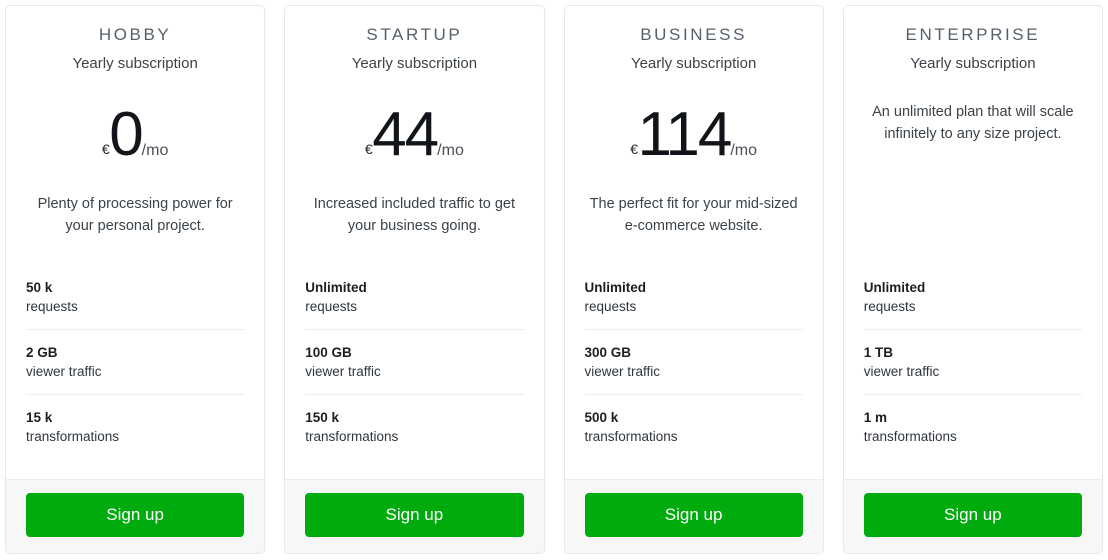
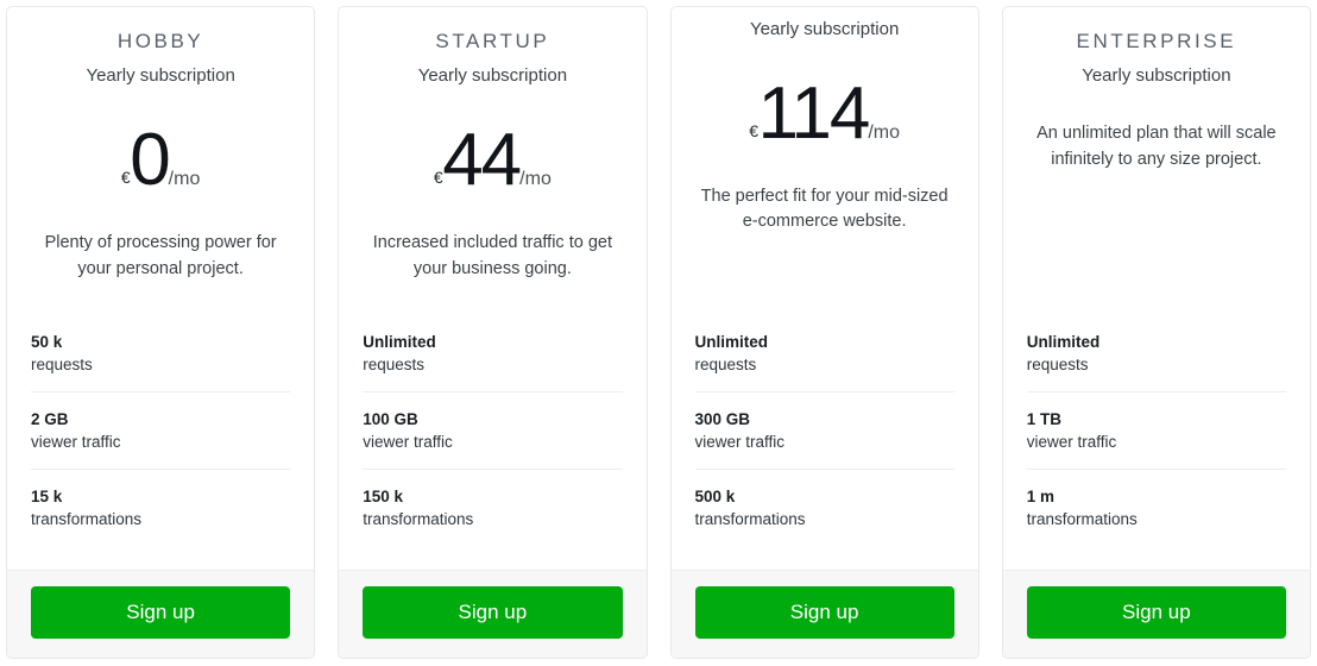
  HOBBY
  Yearly subscription
  €0/mo
  Plenty of processing power for your personal project.
  50 k
  requests
  2 GB
  viewer traffic
  15 k
  transformations
  Sign up
  STARTUP
  Yearly subscription
  €44/mo
  Increased included traffic to get your business going.
  Unlimited
  requests
  100 GB
  viewer traffic
  150 k
  transformations
  Sign up
- BUSINESS
  Yearly subscription
  €114/mo
  The perfect fit for your mid-sized e-commerce website.
  Unlimited
  requests
  300 GB
  viewer traffic
  500 k
  transformations
  Sign up
  ENTERPRISE
  Yearly subscription
  An unlimited plan that will scale infinitely to any size project.
  Unlimited
  requests
  1 TB
  viewer traffic
  1 m
  transformations
  Sign up
